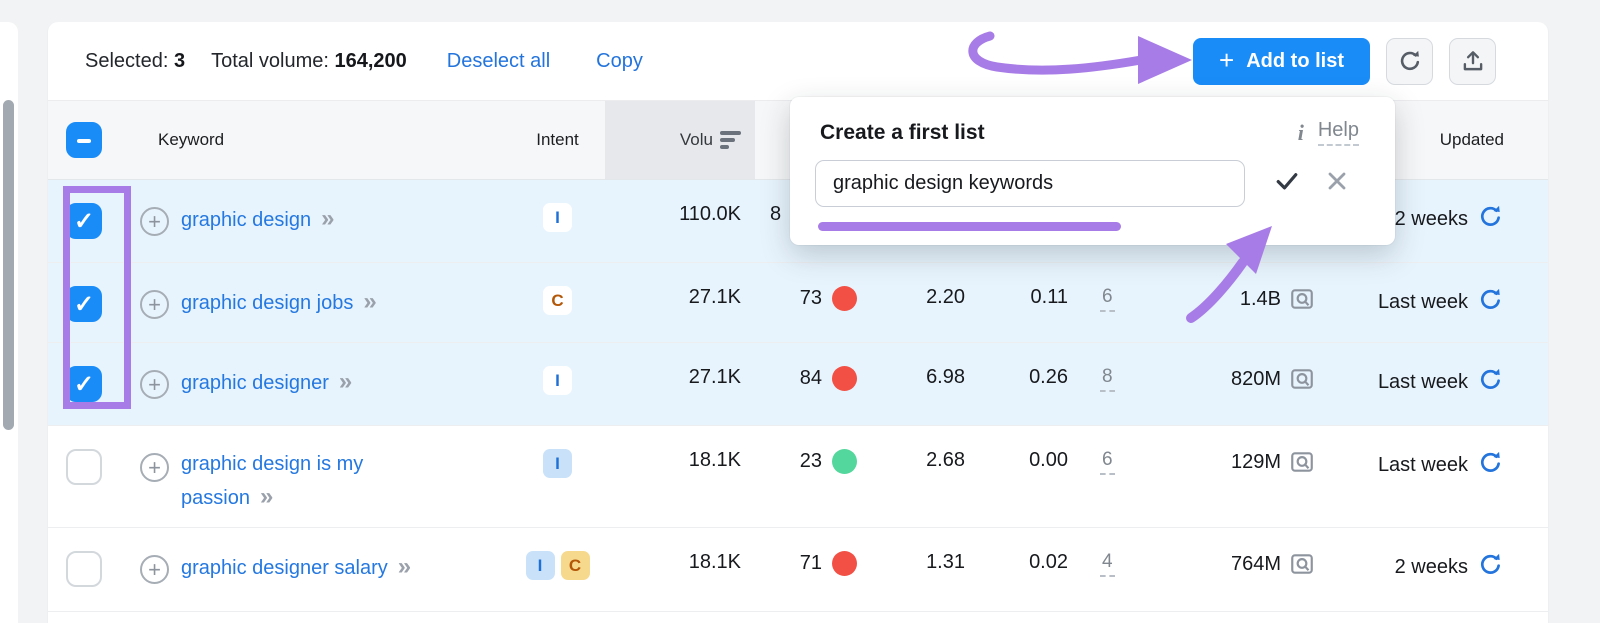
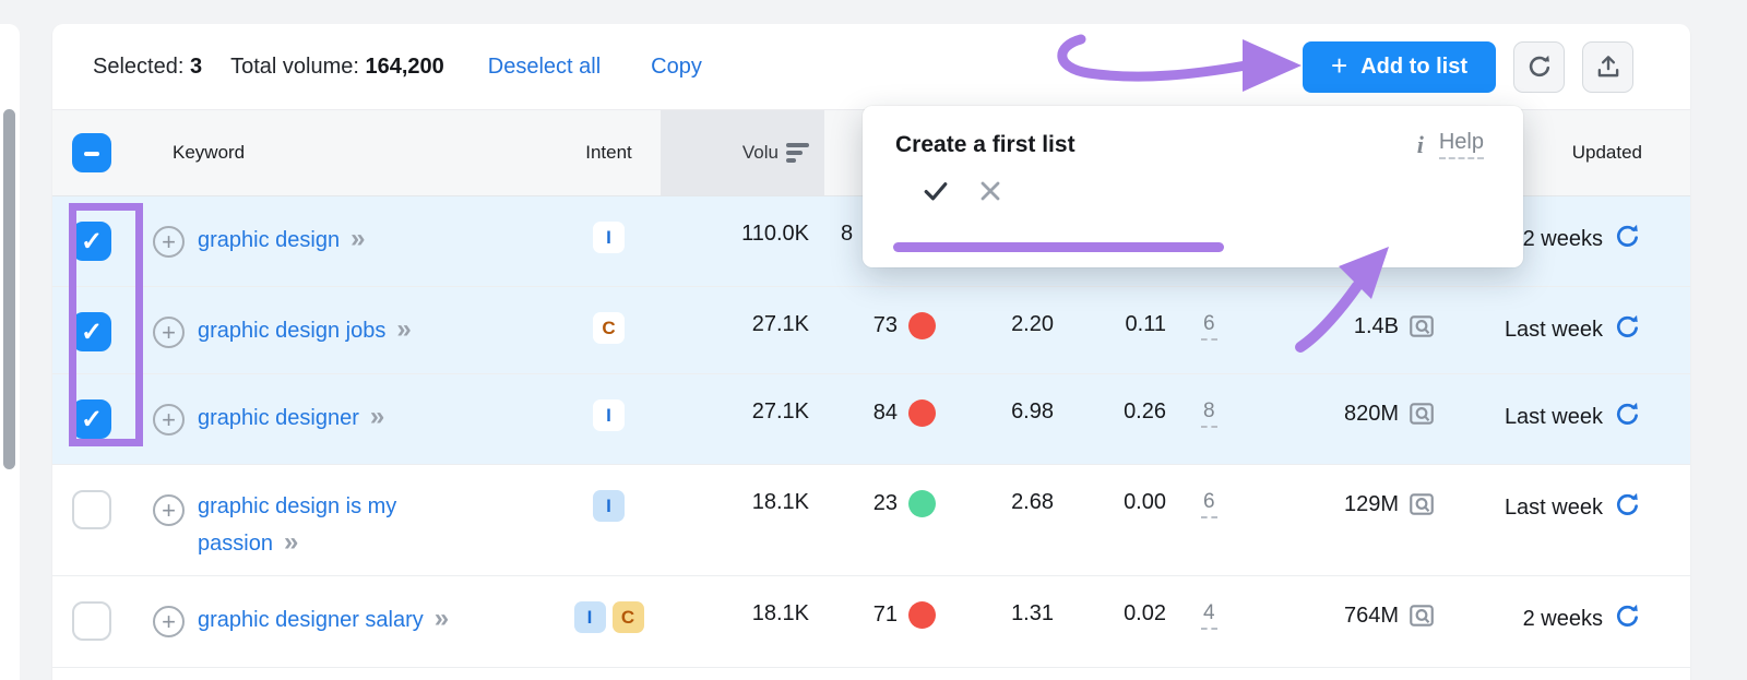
  Selected: 3
  Total volume: 164,200
  Deselect all
  Copy
  +
  Add to list
  Keyword
  Intent
  Volu
  Updated
  +
  graphic design »
  I
  110.0K
  8
  2 weeks
  +
  graphic design jobs »
  C
  27.1K
  73
  2.20
  0.11
  6
  1.4B
  Last week
  +
  graphic designer »
  I
  27.1K
  84
  6.98
  0.26
  8
  820M
  Last week
  +
  graphic design is my passion »
  I
  18.1K
  23
  2.68
  0.00
  6
  129M
  Last week
  +
  graphic designer salary »
  I
  C
  18.1K
  71
  1.31
  0.02
  4
  764M
  2 weeks
  Create a first list
  i
  Help
- graphic design keywords
